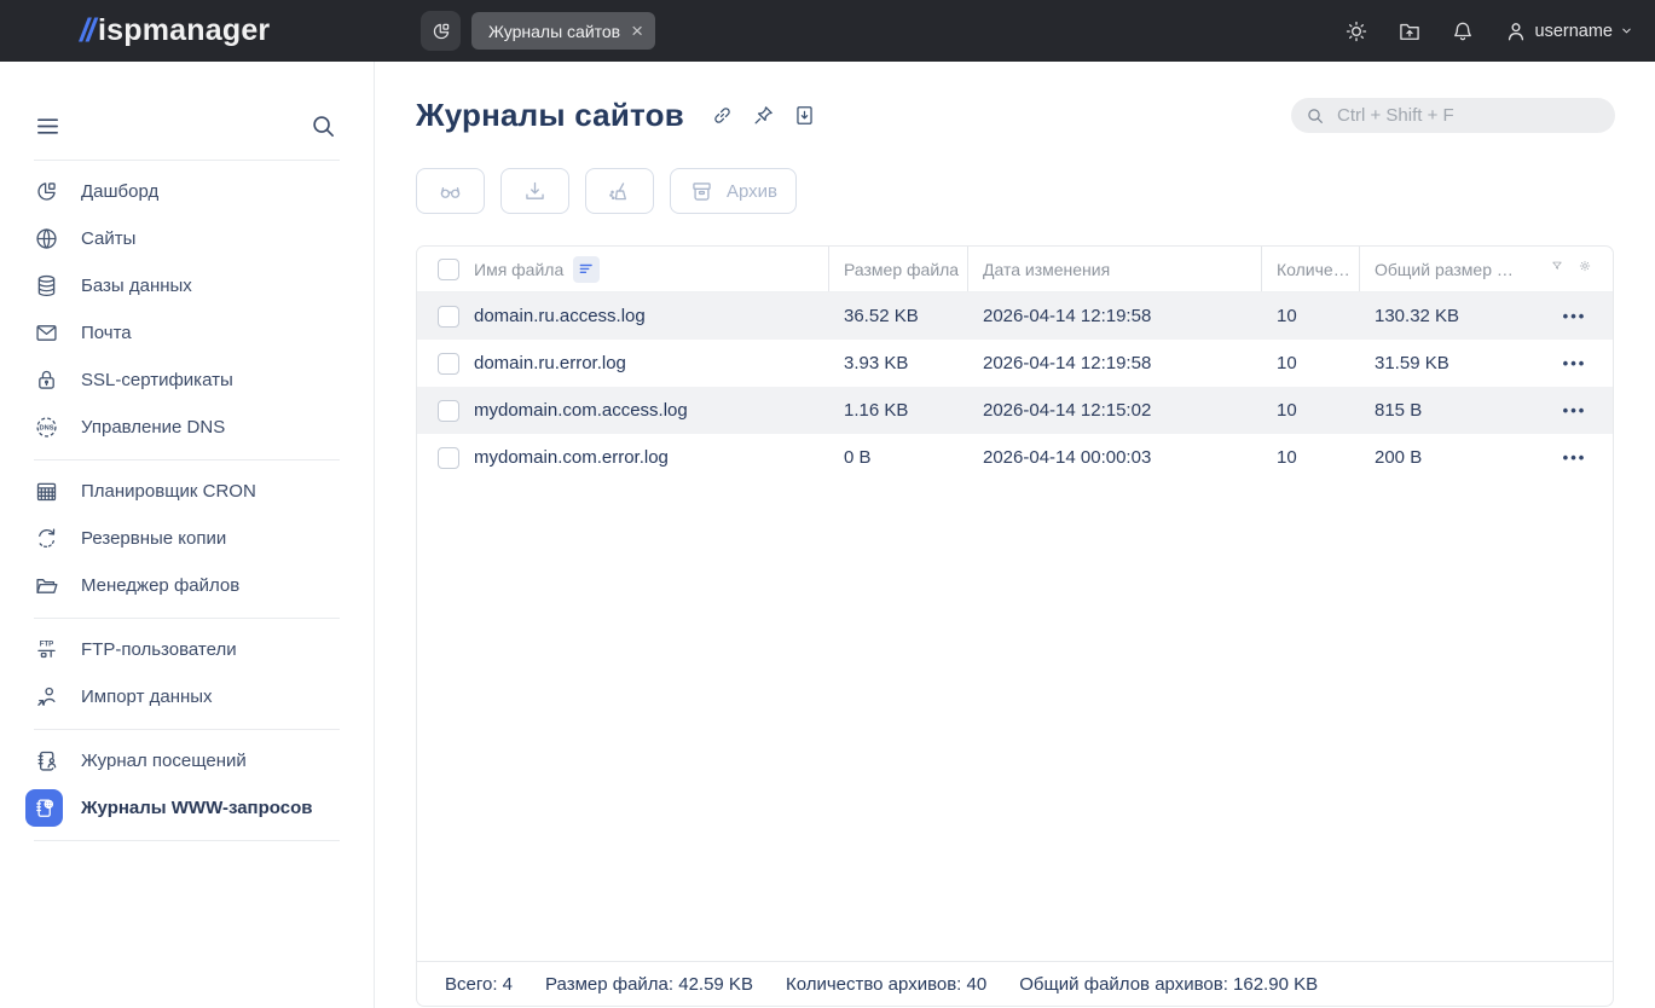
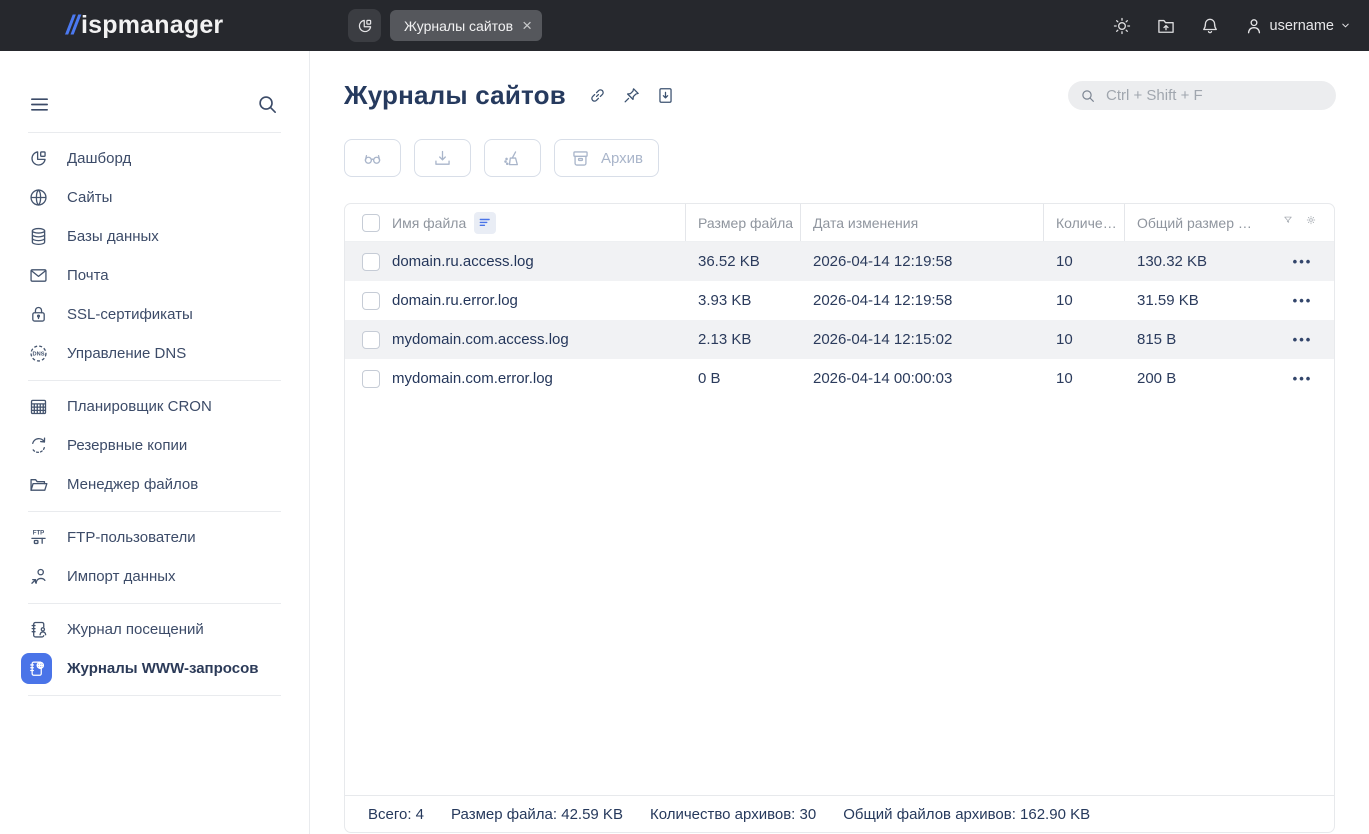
  //
  ispmanager
  Журналы сайтов
  ×
  username
  Дашборд
  Сайты
  Базы данных
  Почта
  SSL-сертификаты
  Управление DNS
  Планировщик CRON
  Резервные копии
  Менеджер файлов
  FTP-пользователи
  Импорт данных
  Журнал посещений
  Журналы WWW-запросов
  Журналы сайтов
  Ctrl + Shift + F
  Архив
  Имя файла
  Размер файла
  Дата изменения
  Количе…
  Общий размер …
  domain.ru.access.log
  36.52 KB
  2026-04-14 12:19:58
  10
  130.32 KB
  •••
  domain.ru.error.log
  3.93 KB
  2026-04-14 12:19:58
  10
  31.59 KB
  •••
  mydomain.com.access.log
- 1.16 KB
+ 2.13 KB
  2026-04-14 12:15:02
  10
  815 B
  •••
  mydomain.com.error.log
  0 B
  2026-04-14 00:00:03
  10
  200 B
  •••
  Всего: 4
  Размер файла: 42.59 KB
- Количество архивов: 40
+ Количество архивов: 30
  Общий файлов архивов: 162.90 KB
